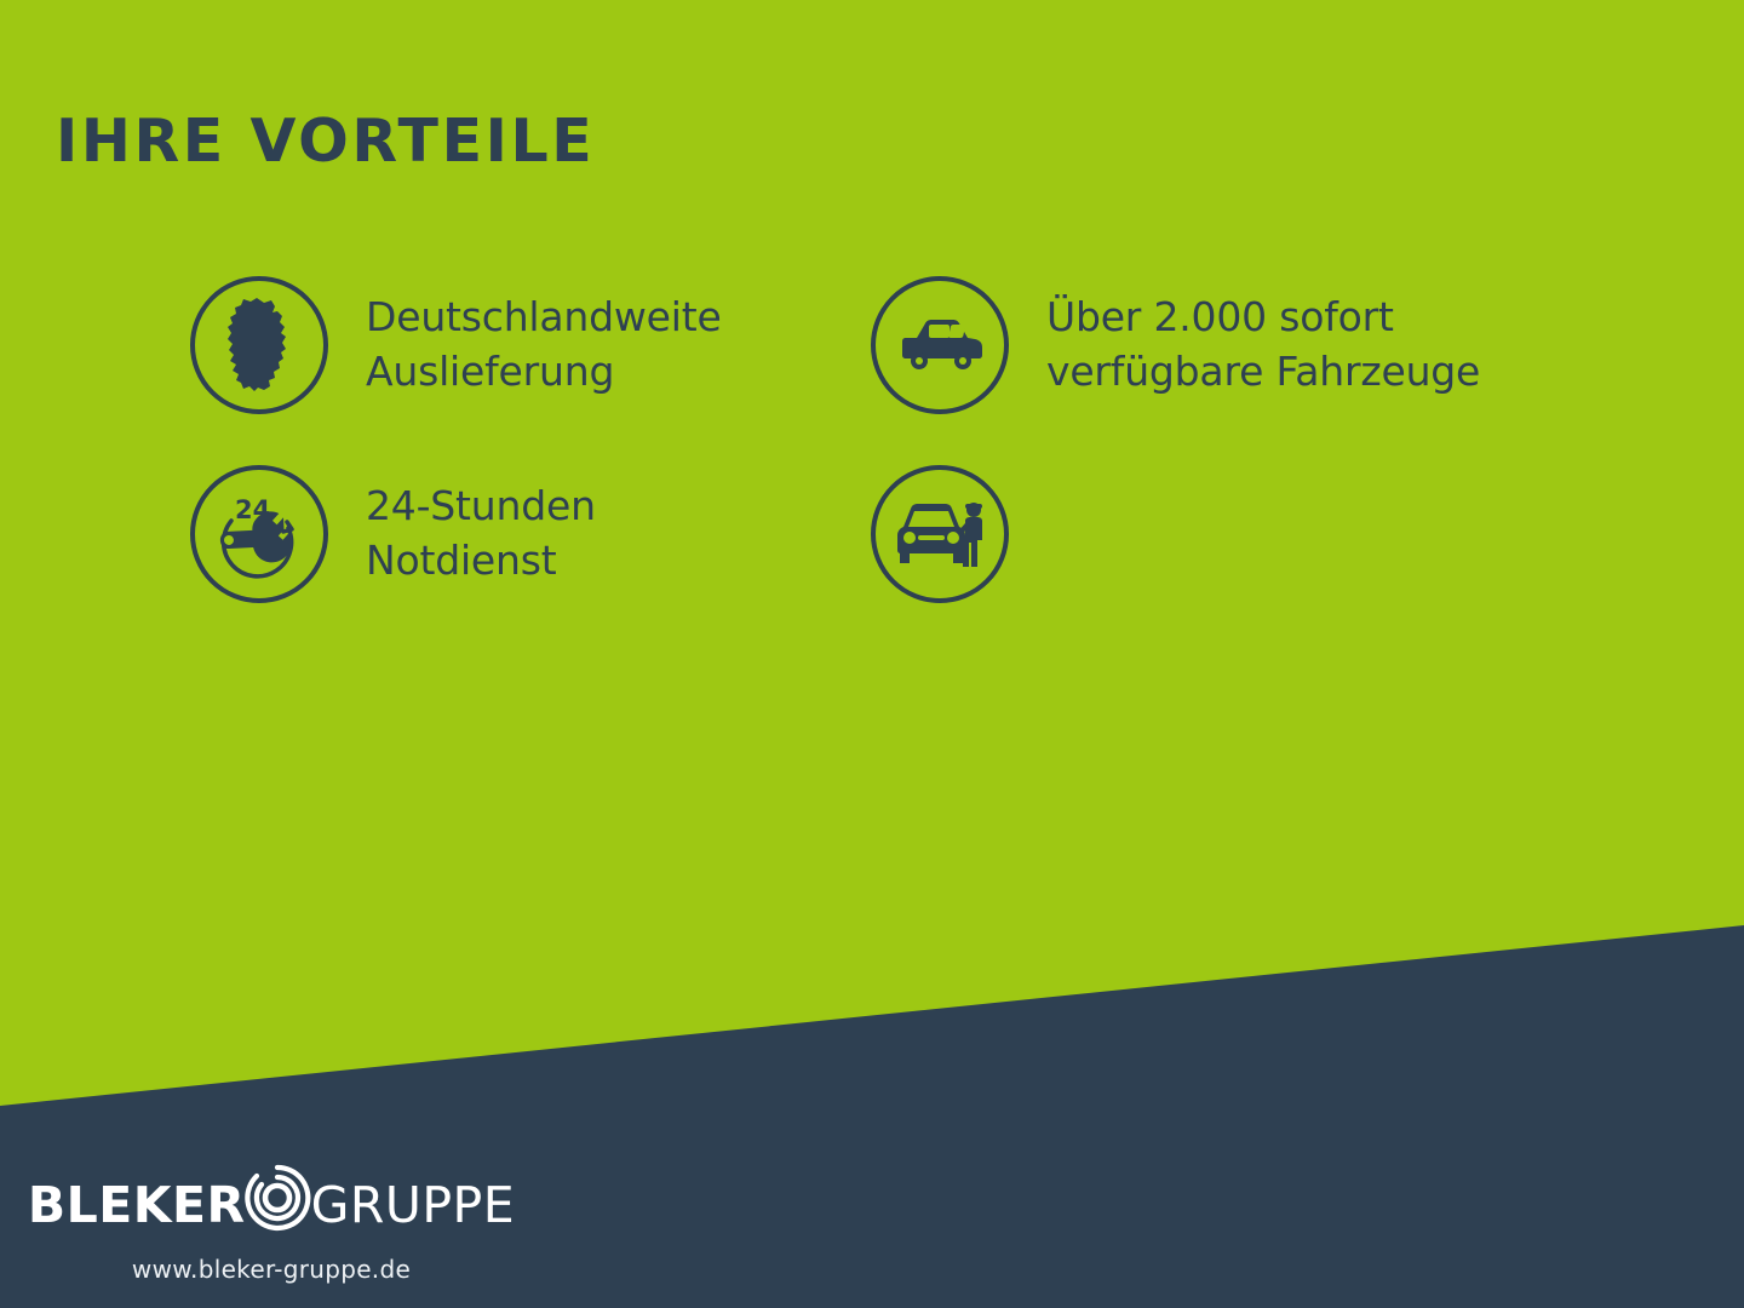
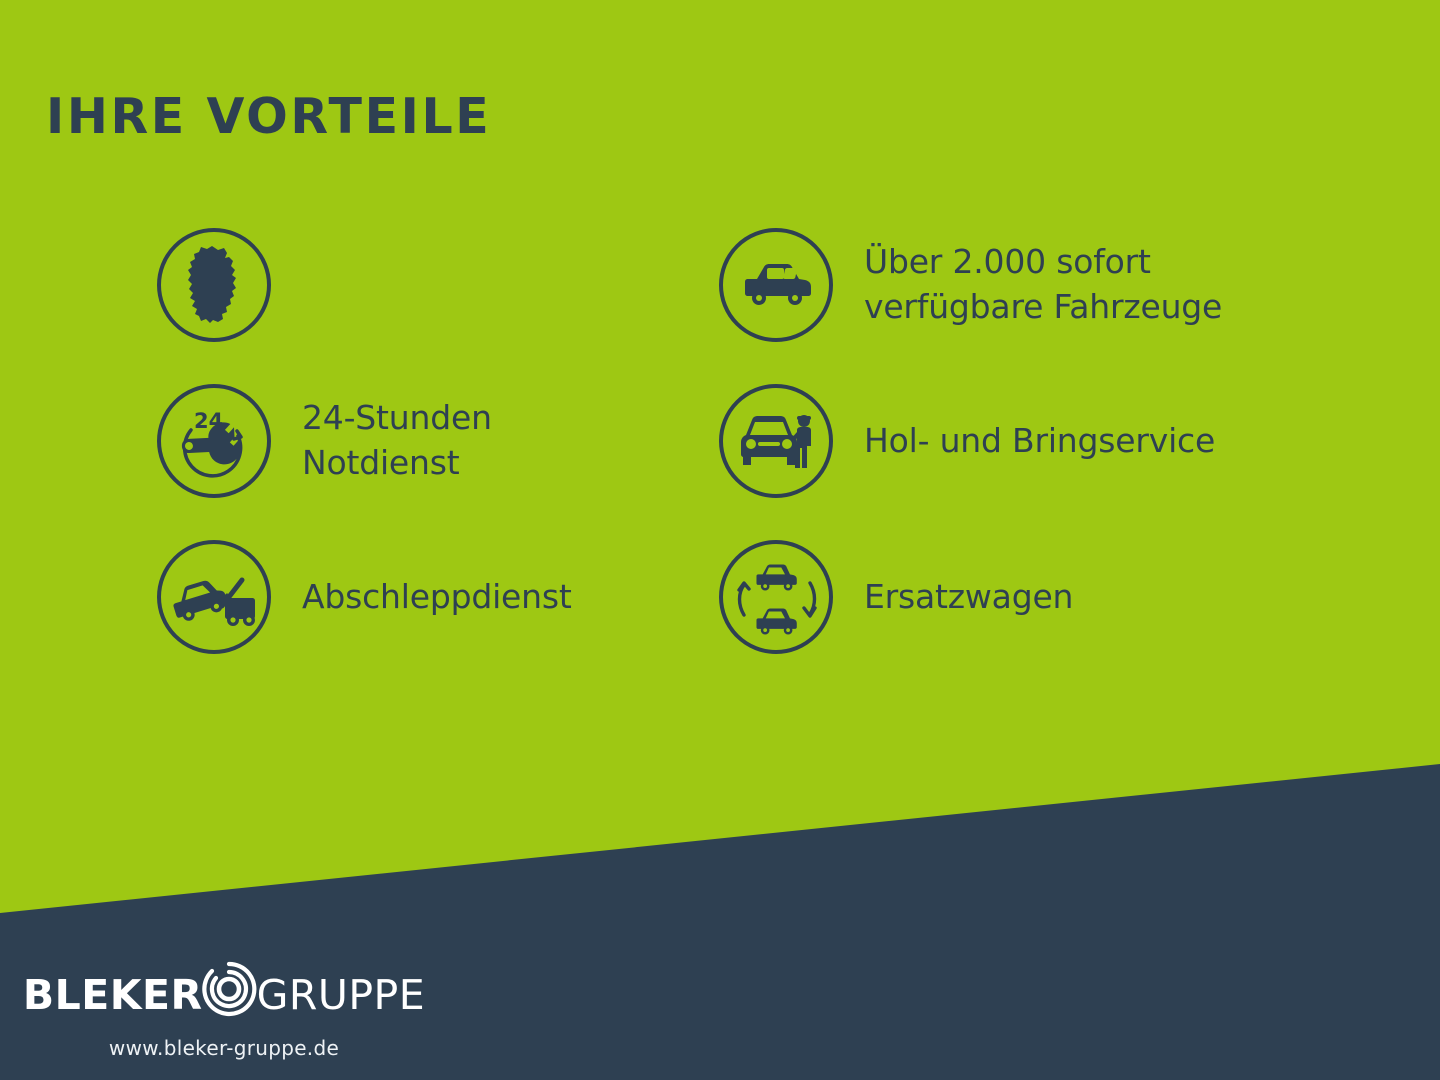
  IHRE VORTEILE
- Deutschlandweite
- Auslieferung
  Über 2.000 sofort
  verfügbare Fahrzeuge
  24
  24-Stunden
  Notdienst
+ Hol- und Bringservice
+ Abschleppdienst
+ Ersatzwagen
  BLEKER
  GRUPPE
  www.bleker-gruppe.de
